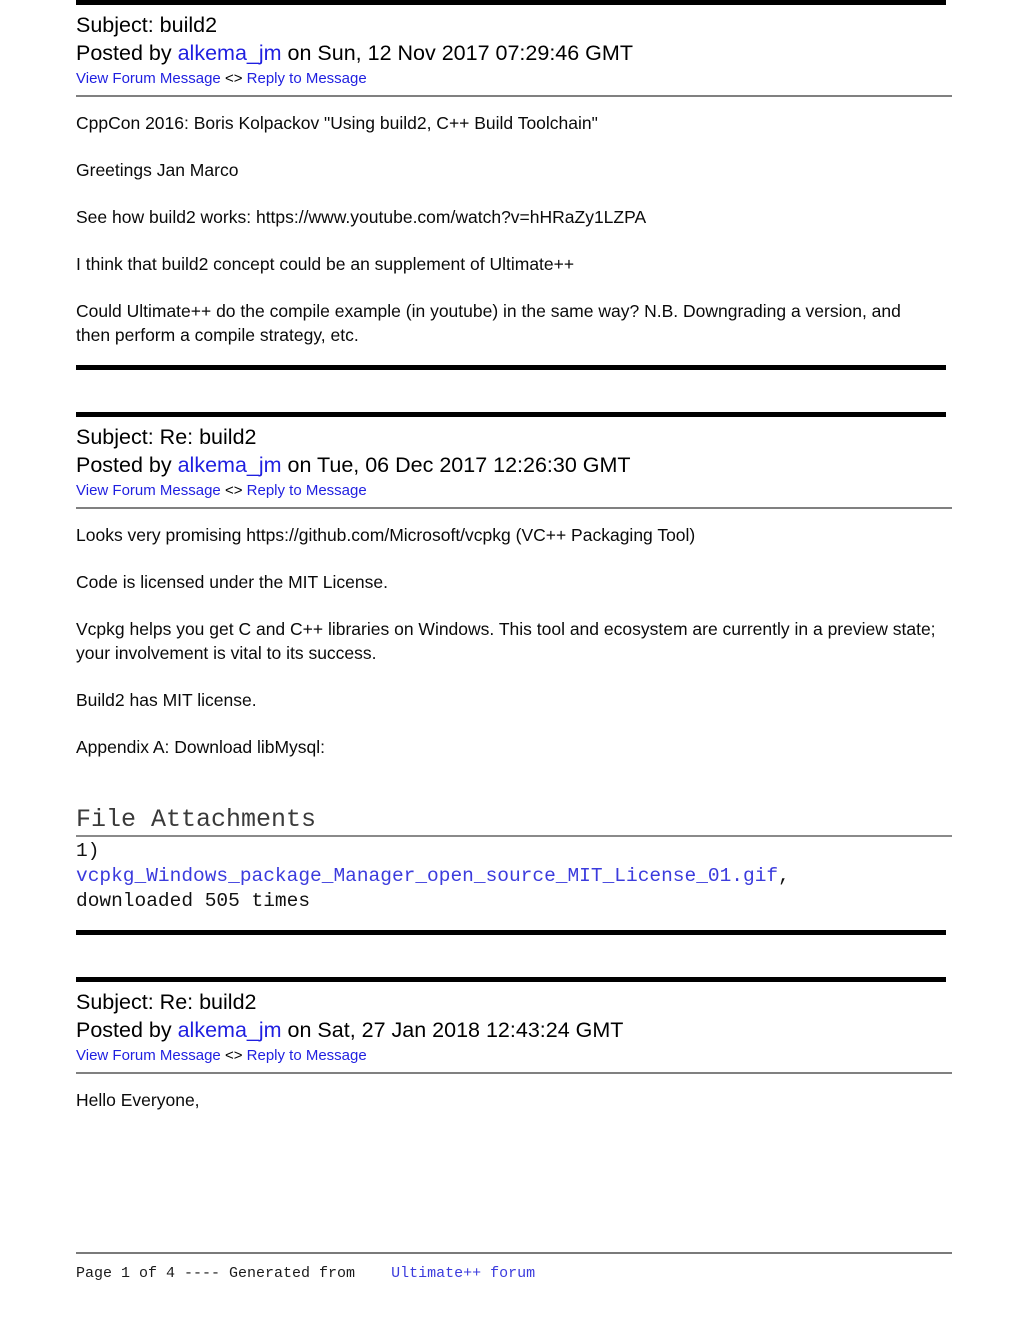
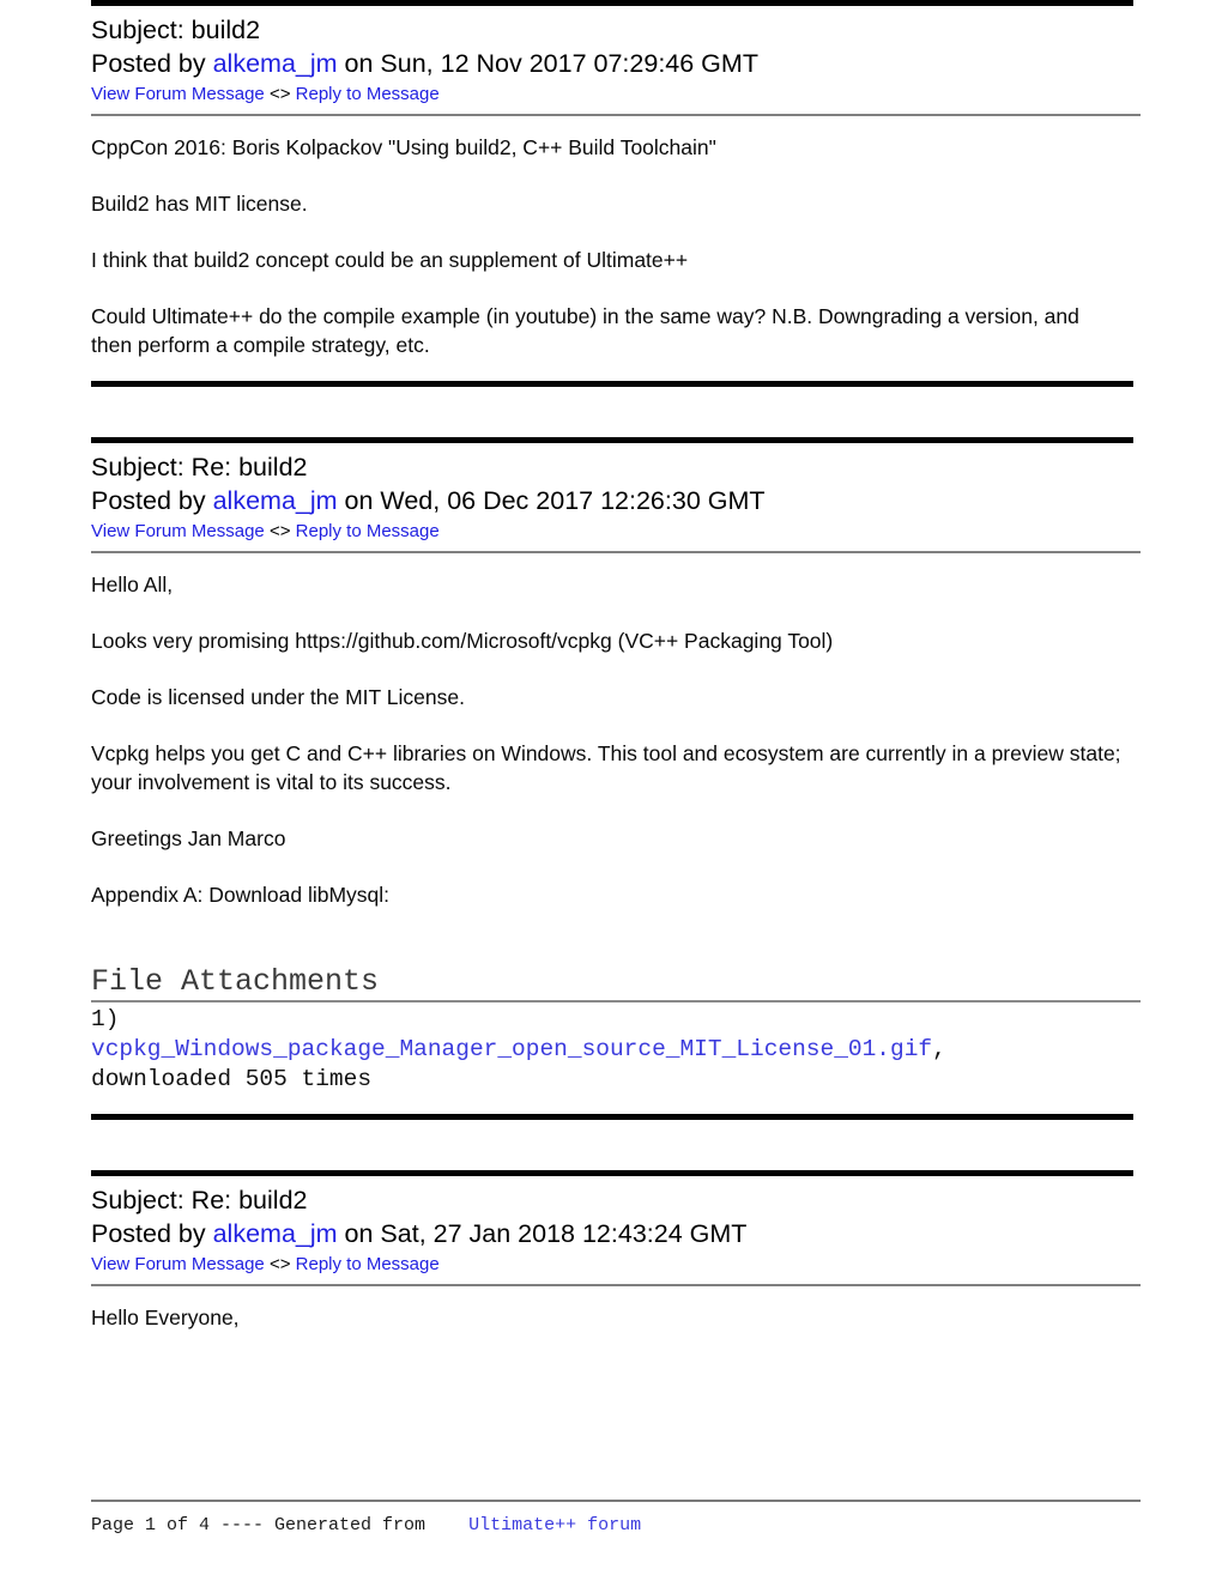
  Subject: build2
  Posted by alkema_jm on Sun, 12 Nov 2017 07:29:46 GMT
  View Forum Message <> Reply to Message
  CppCon 2016: Boris Kolpackov "Using build2, C++ Build Toolchain"
- Greetings Jan Marco
+ Build2 has MIT license.
- See how build2 works: https://www.youtube.com/watch?v=hHRaZy1LZPA
  I think that build2 concept could be an supplement of Ultimate++
  Could Ultimate++ do the compile example (in youtube) in the same way? N.B. Downgrading a version, and then perform a compile strategy, etc.
  Subject: Re: build2
- Posted by alkema_jm on Tue, 06 Dec 2017 12:26:30 GMT
+ Posted by alkema_jm on Wed, 06 Dec 2017 12:26:30 GMT
  View Forum Message <> Reply to Message
+ Hello All,
  Looks very promising https://github.com/Microsoft/vcpkg (VC++ Packaging Tool)
  Code is licensed under the MIT License.
  Vcpkg helps you get C and C++ libraries on Windows. This tool and ecosystem are currently in a preview state; your involvement is vital to its success.
- Build2 has MIT license.
+ Greetings Jan Marco
  Appendix A: Download libMysql:
  File Attachments
  1)
  vcpkg_Windows_package_Manager_open_source_MIT_License_01.gif,
  downloaded 505 times
  Subject: Re: build2
  Posted by alkema_jm on Sat, 27 Jan 2018 12:43:24 GMT
  View Forum Message <> Reply to Message
  Hello Everyone,
  Page 1 of 4 ---- Generated from Ultimate++ forum
